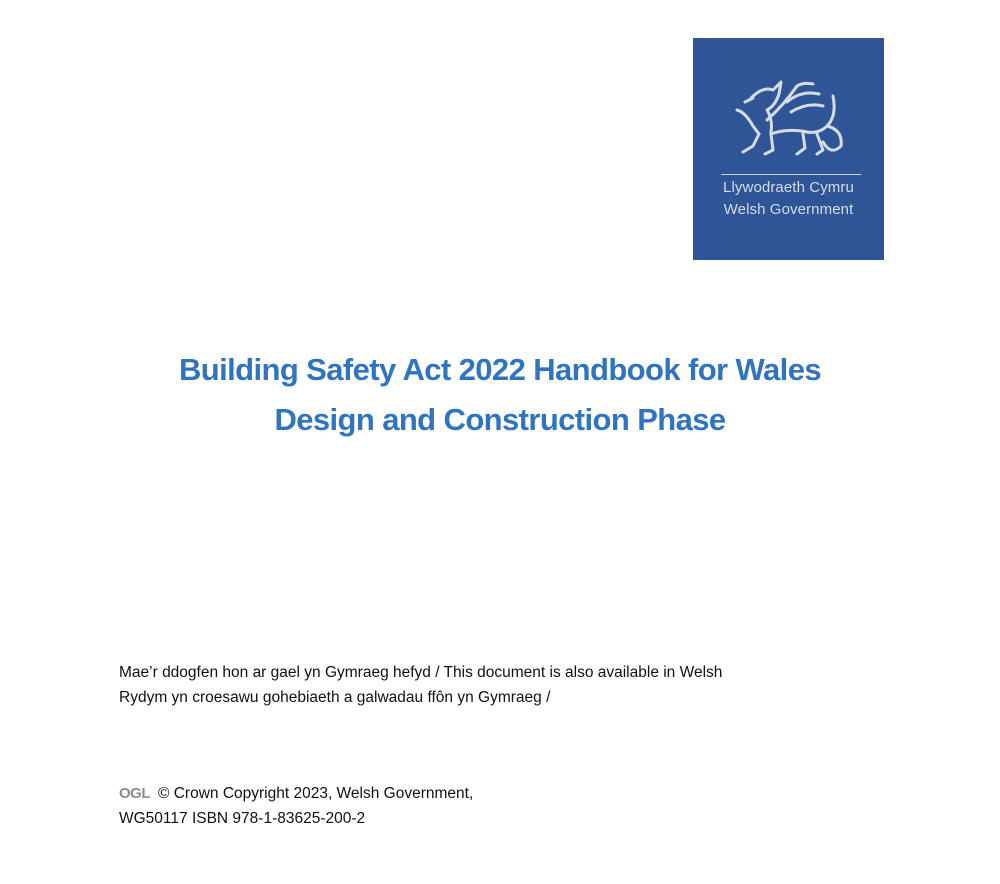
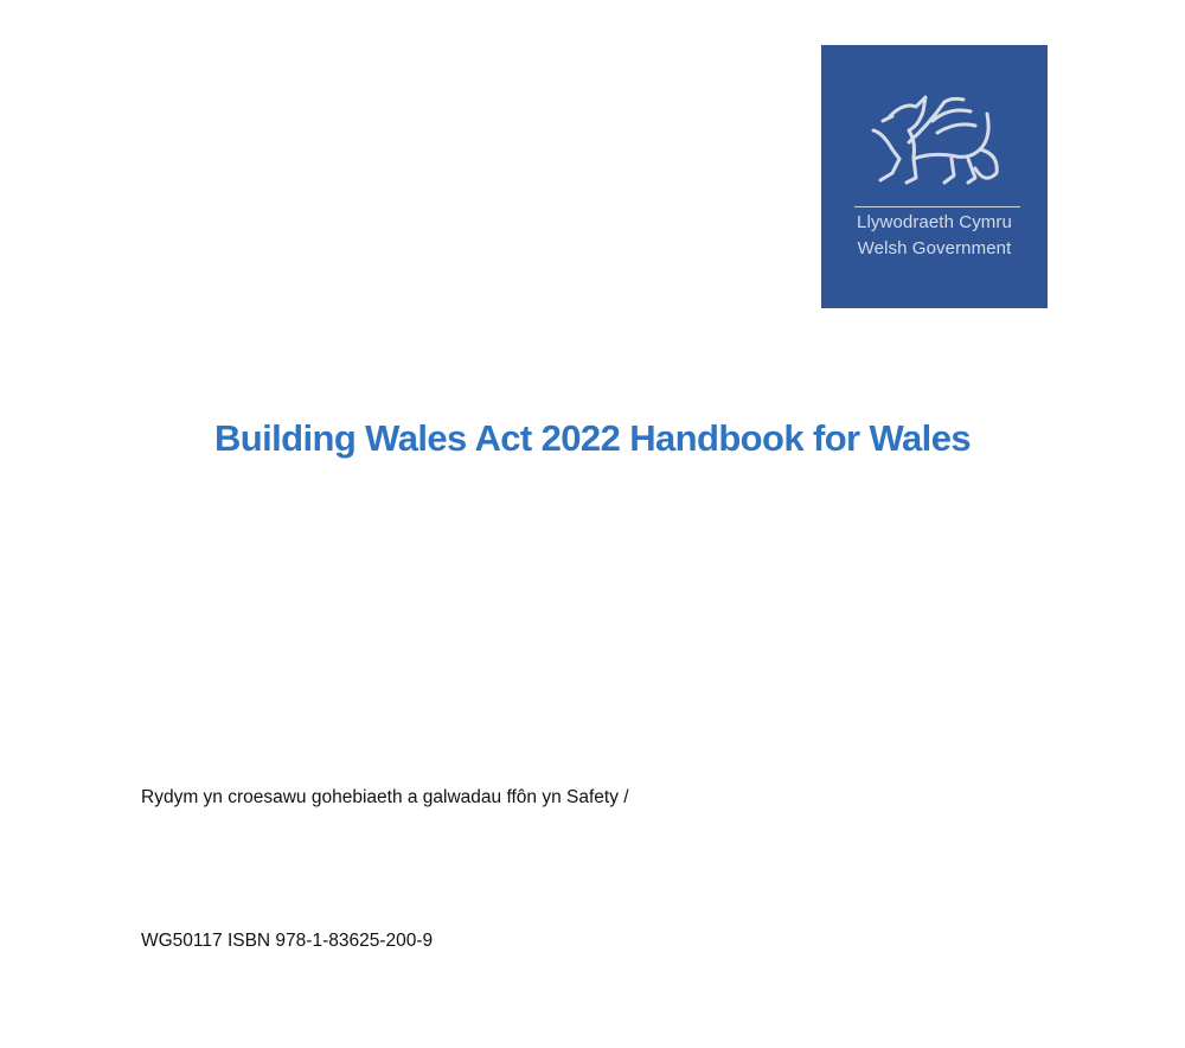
  Llywodraeth Cymru
  Welsh Government
- Building Safety Act 2022 Handbook for Wales
+ Building Wales Act 2022 Handbook for Wales
- Design and Construction Phase
- Mae’r ddogfen hon ar gael yn Gymraeg hefyd / This document is also available in Welsh
- Rydym yn croesawu gohebiaeth a galwadau ffôn yn Gymraeg /
+ Rydym yn croesawu gohebiaeth a galwadau ffôn yn Safety /
- OGL © Crown Copyright 2023, Welsh Government,
- WG50117 ISBN 978-1-83625-200-2
+ WG50117 ISBN 978-1-83625-200-9
